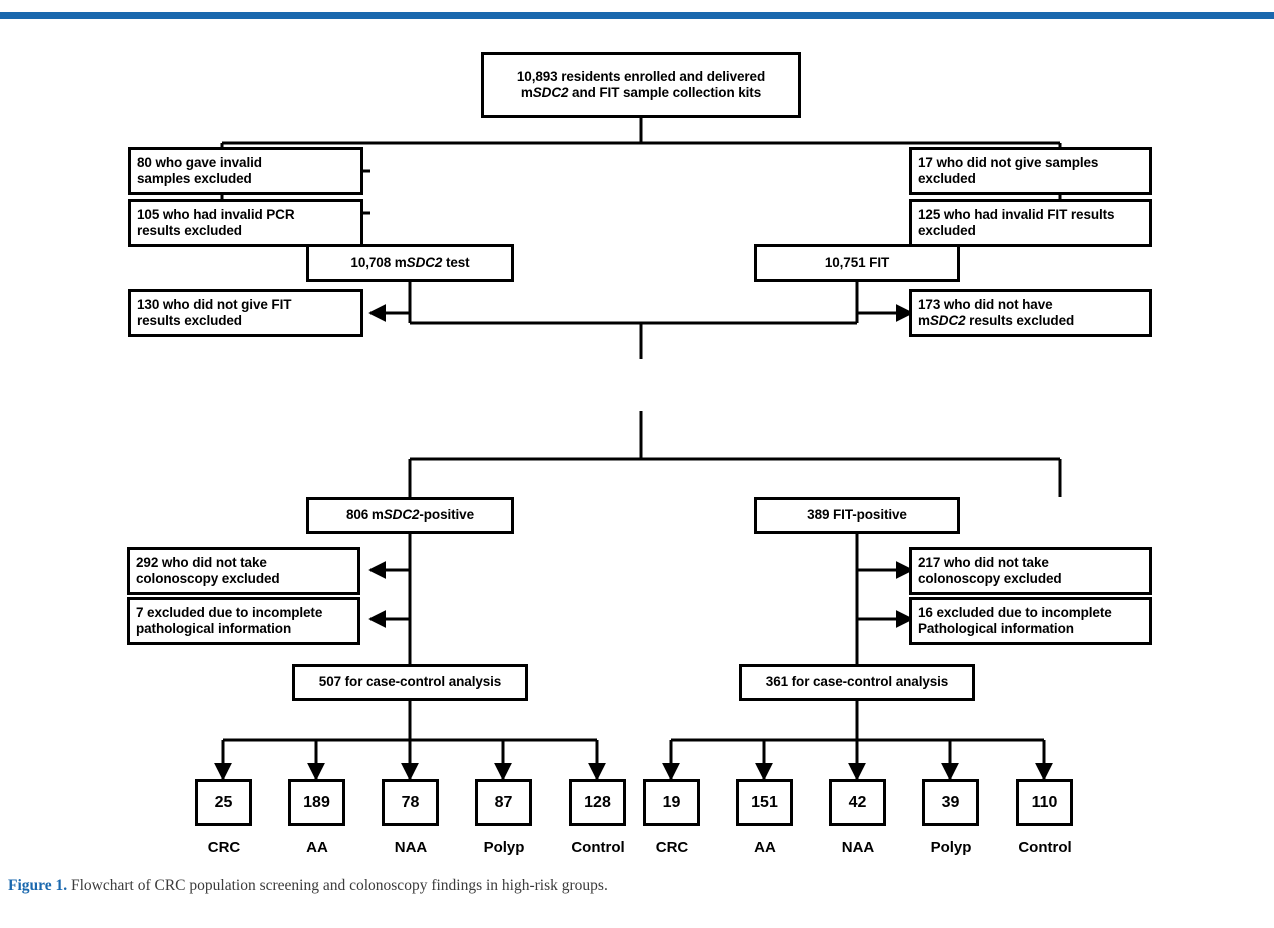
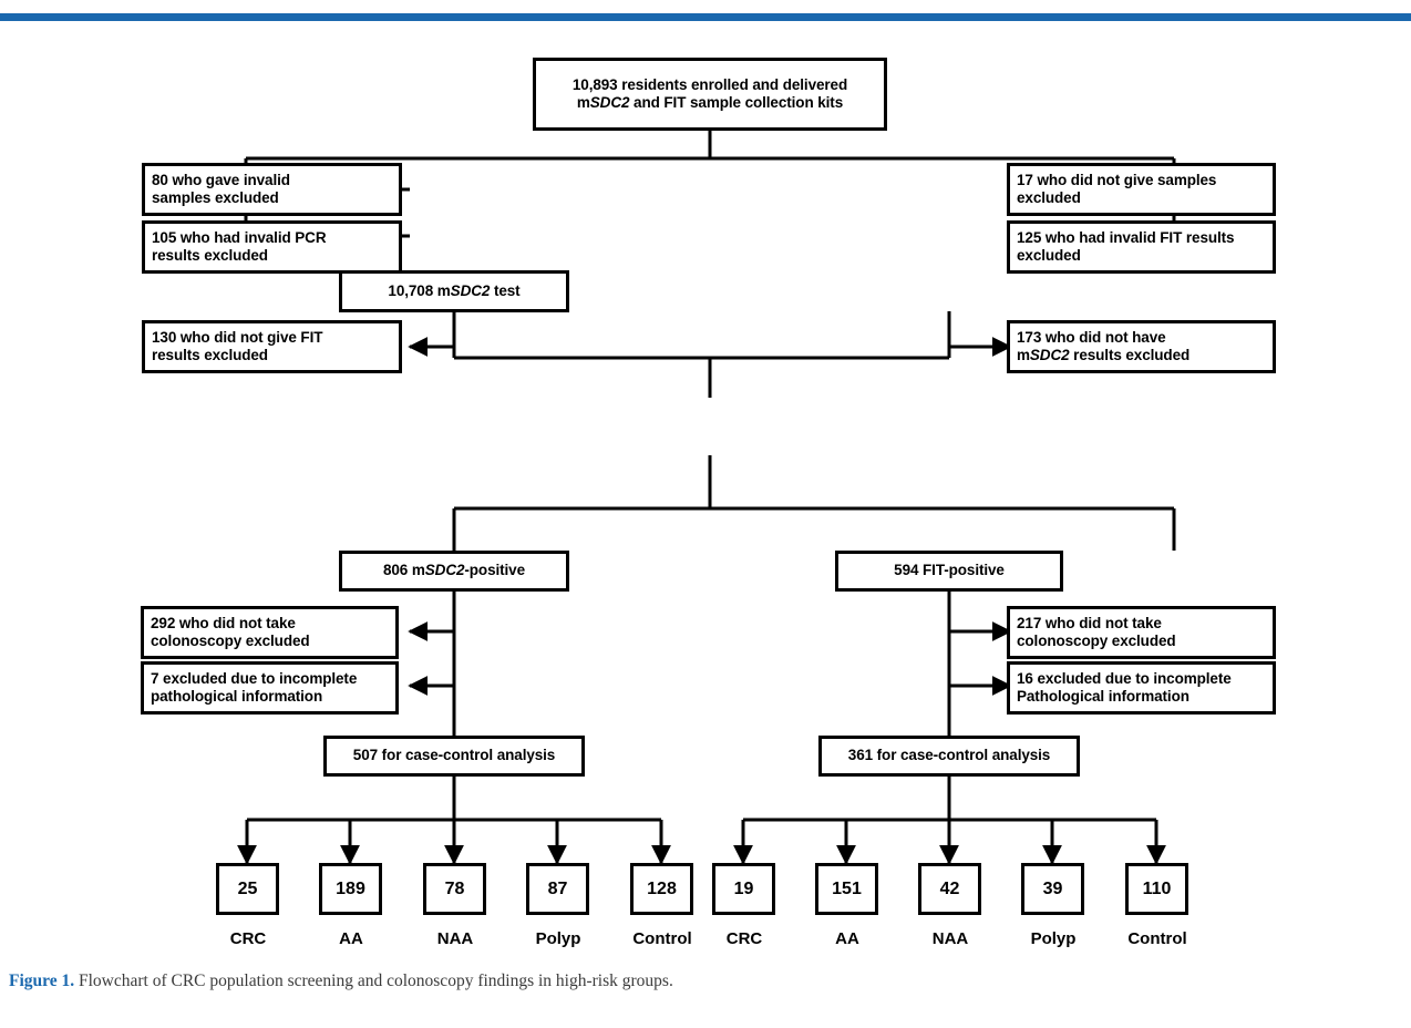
  10,893 residents enrolled and delivered
  mSDC2 and FIT sample collection kits
  80 who gave invalid
  samples excluded
  105 who had invalid PCR
  results excluded
  17 who did not give samples
  excluded
  125 who had invalid FIT results
  excluded
  10,708 mSDC2 test
- 10,751 FIT
  130 who did not give FIT
  results excluded
  173 who did not have
  mSDC2 results excluded
  806 mSDC2-positive
- 389 FIT-positive
+ 594 FIT-positive
  292 who did not take
  colonoscopy excluded
  7 excluded due to incomplete
  pathological information
  217 who did not take
  colonoscopy excluded
  16 excluded due to incomplete
  Pathological information
  507 for case-control analysis
  361 for case-control analysis
  25
  189
  78
  87
  128
  CRC
  AA
  NAA
  Polyp
  Control
  19
  151
  42
  39
  110
  CRC
  AA
  NAA
  Polyp
  Control
  Figure 1. Flowchart of CRC population screening and colonoscopy findings in high-risk groups.
